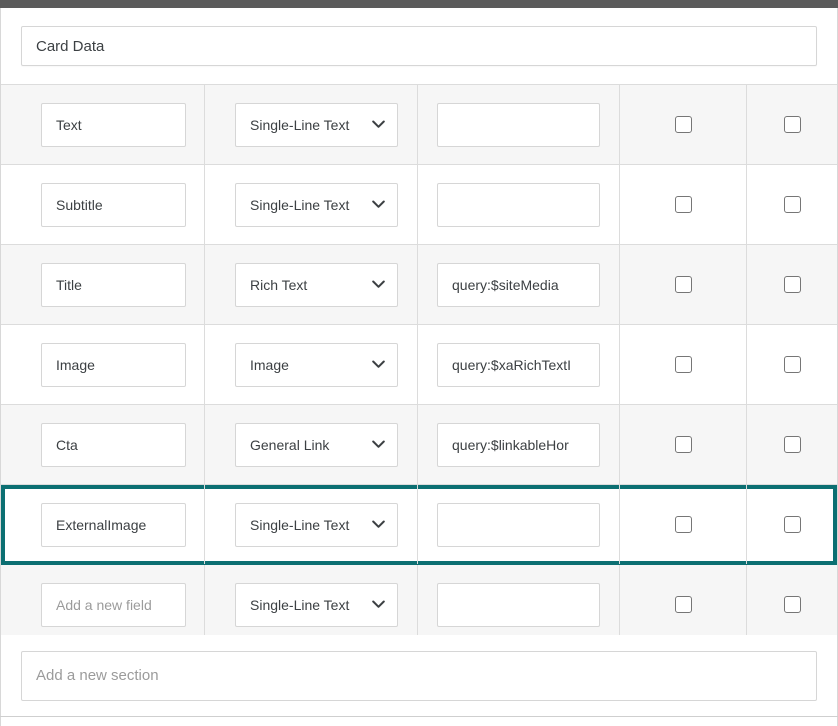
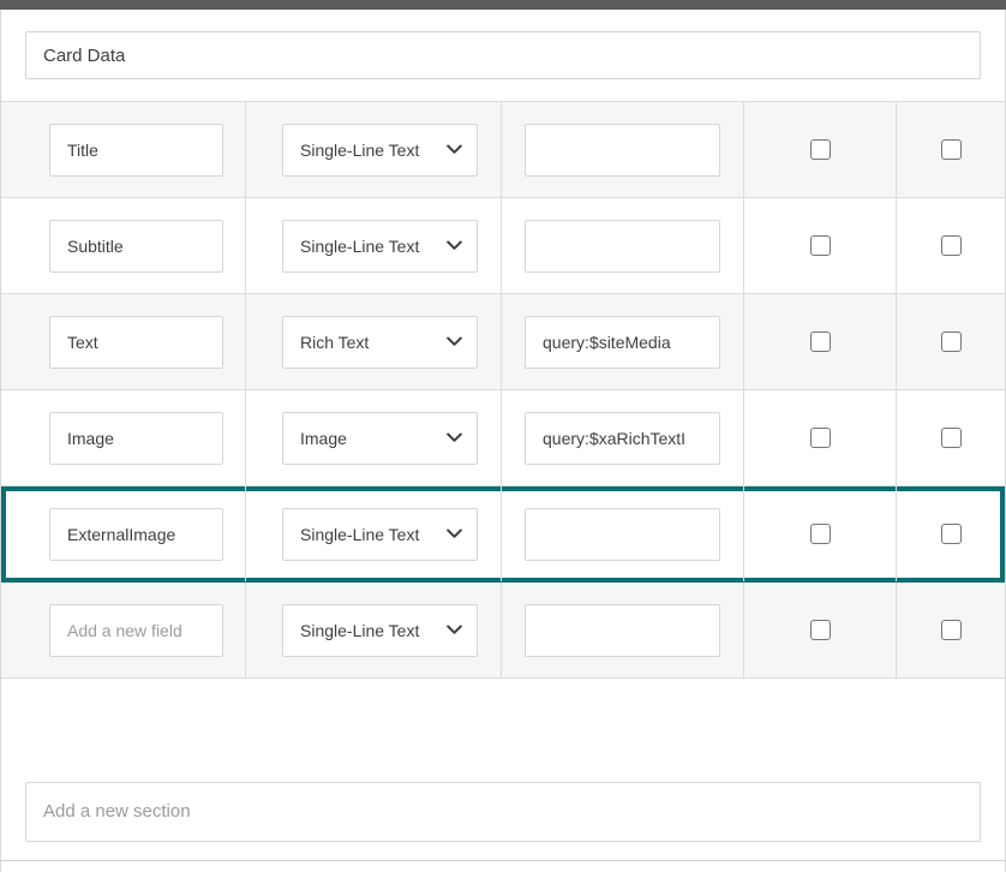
  Card Data
- Text
+ Title
  Single-Line Text
  Subtitle
  Single-Line Text
- Title
+ Text
  Rich Text
  query:$siteMedia
  Image
  Image
  query:$xaRichTextI
- Cta
- General Link
- query:$linkableHor
  ExternalImage
  Single-Line Text
  Add a new field
  Single-Line Text
  Add a new section
